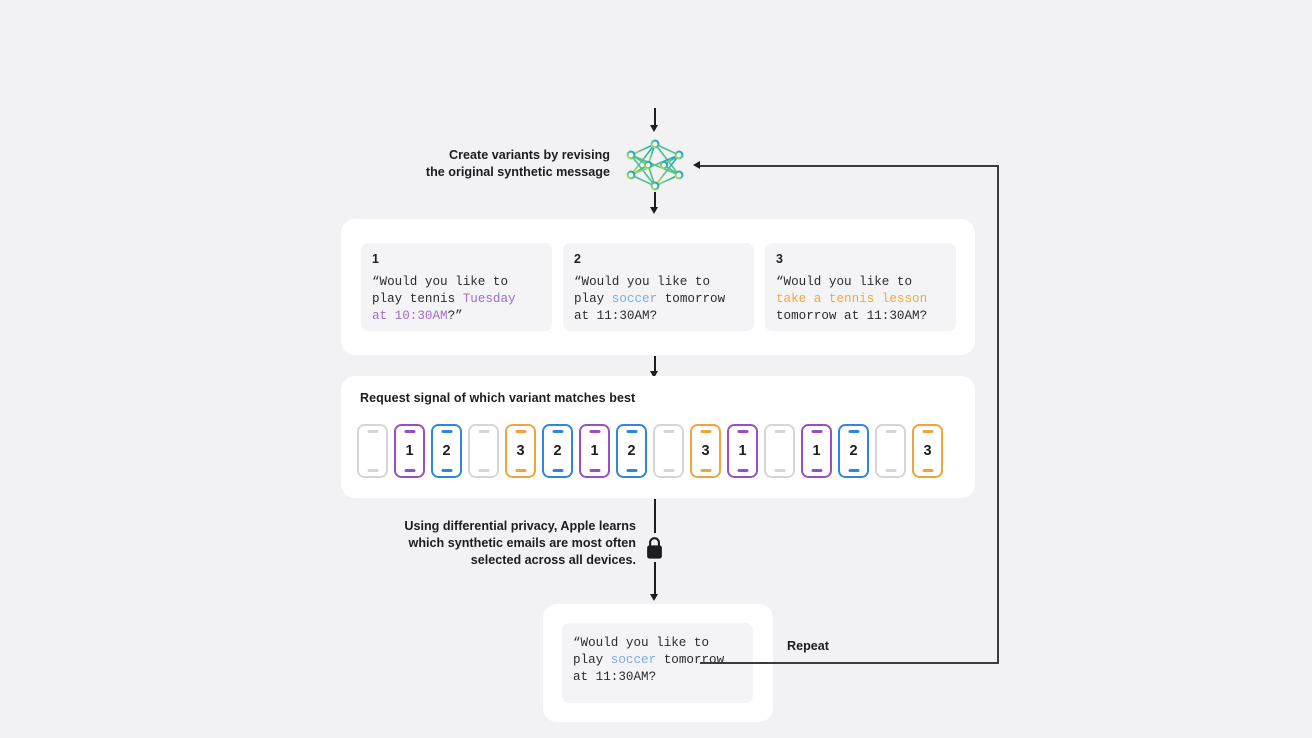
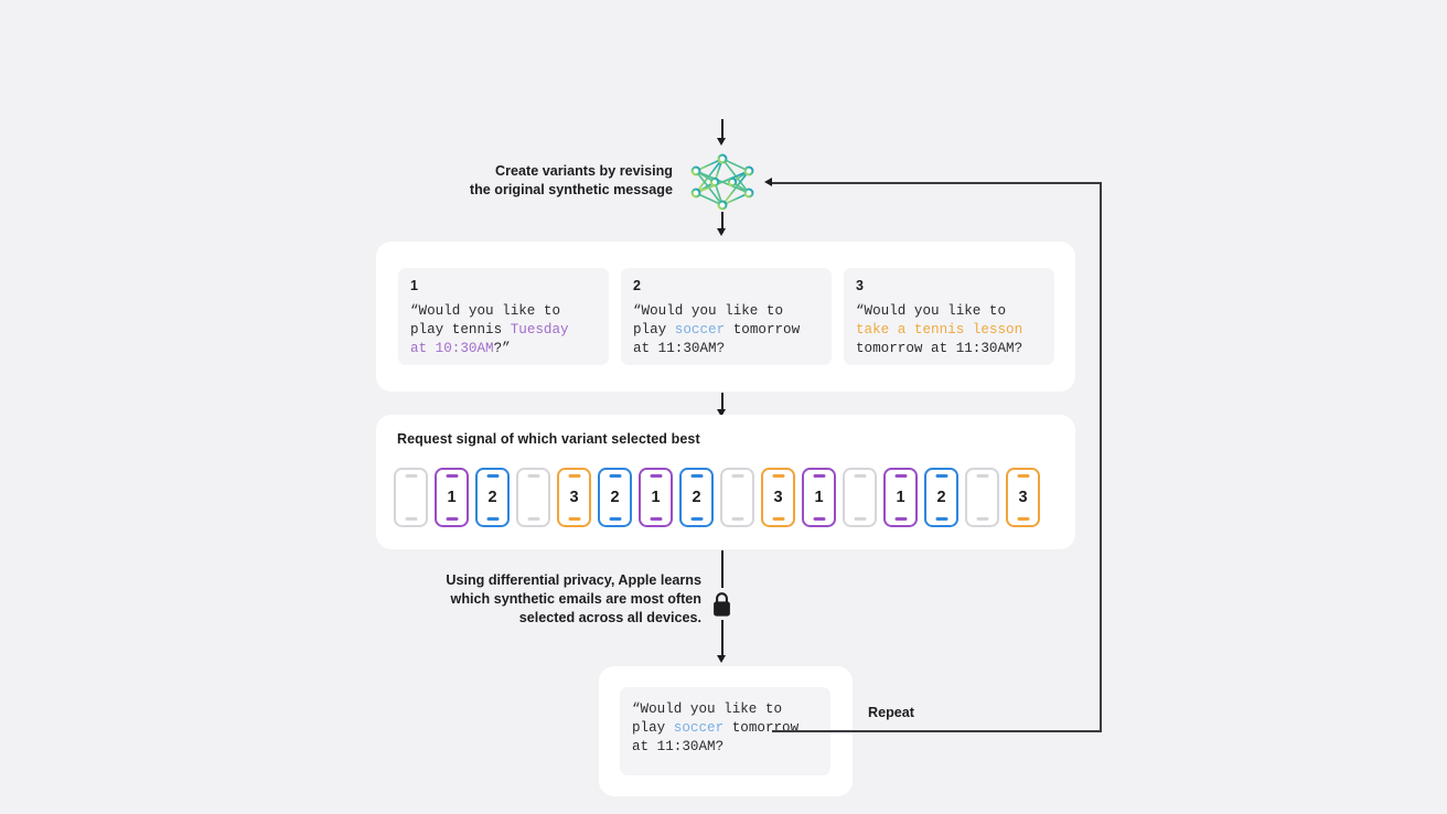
  Create variants by revising
  the original synthetic message
  1
  “Would you like to
  play tennis Tuesday
  at 10:30AM?”
  2
  “Would you like to
  play soccer tomorrow
  at 11:30AM?
  3
  “Would you like to
  take a tennis lesson
  tomorrow at 11:30AM?
- Request signal of which variant matches best
+ Request signal of which variant selected best
  1
  2
  3
  2
  1
  2
  3
  1
  1
  2
  3
  Using differential privacy, Apple learns
  which synthetic emails are most often
  selected across all devices.
  “Would you like to
  play soccer tomorrow
  at 11:30AM?
  Repeat
